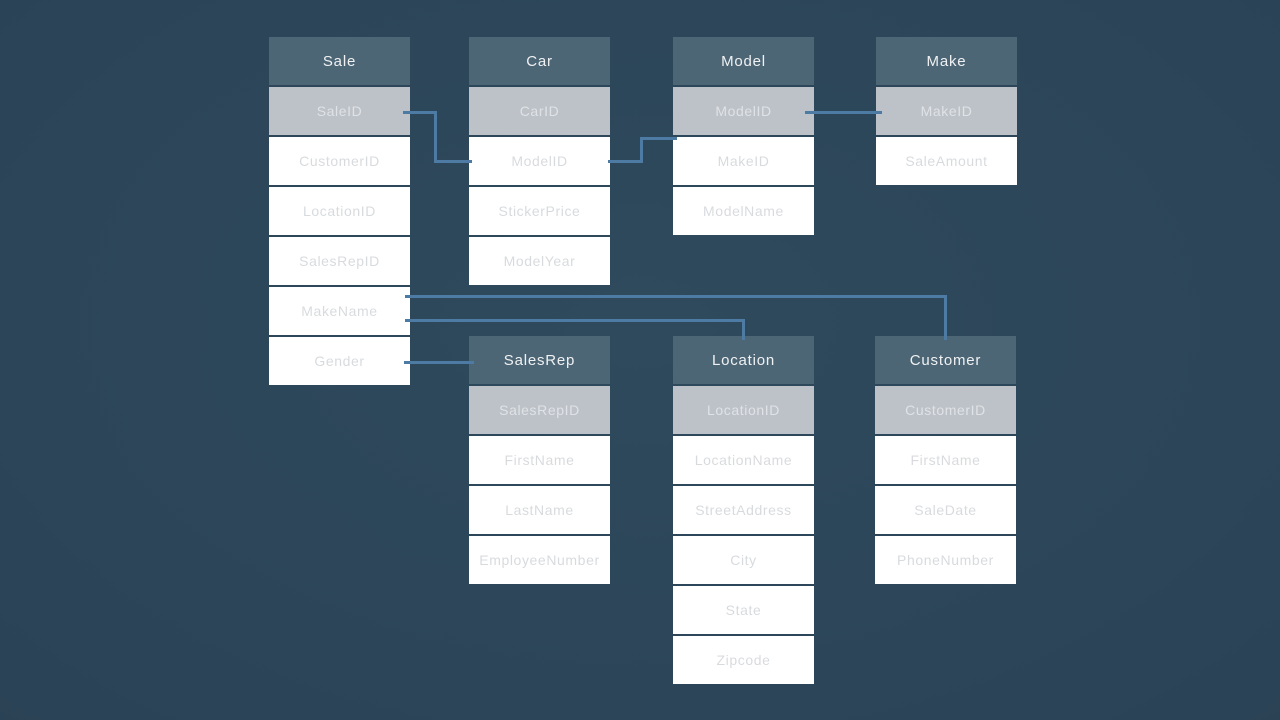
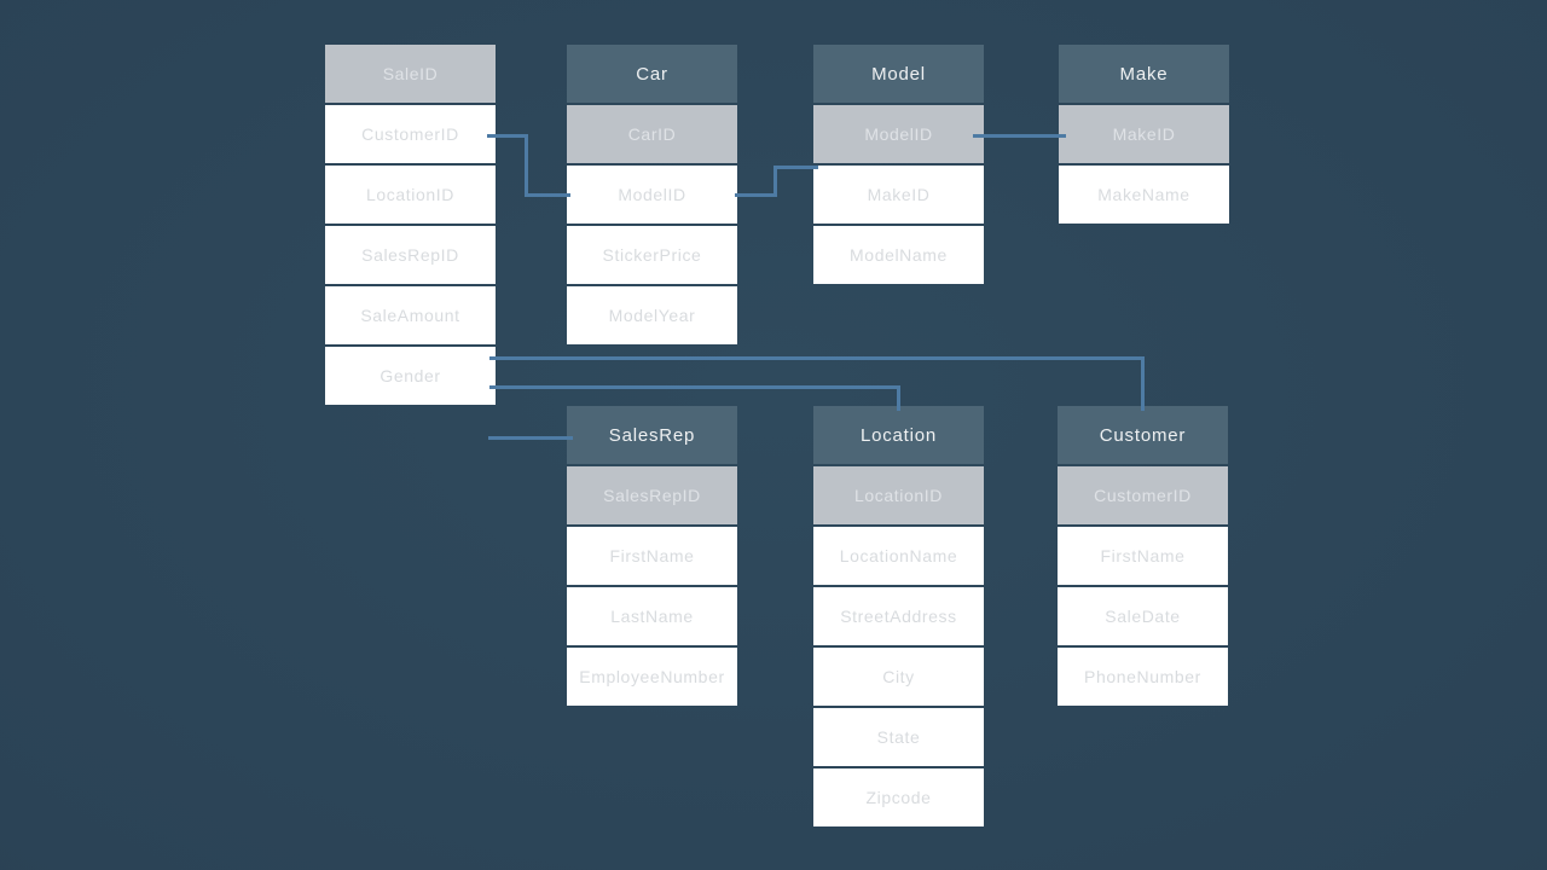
- Sale
  SaleID
  CustomerID
  LocationID
  SalesRepID
- MakeName
+ SaleAmount
  Gender
  Car
  CarID
  ModelID
  StickerPrice
  ModelYear
  Model
  ModelID
  MakeID
  ModelName
  Make
  MakeID
- SaleAmount
+ MakeName
  SalesRep
  SalesRepID
  FirstName
  LastName
  EmployeeNumber
  Location
  LocationID
  LocationName
  StreetAddress
  City
  State
  Zipcode
  Customer
  CustomerID
  FirstName
  SaleDate
  PhoneNumber
